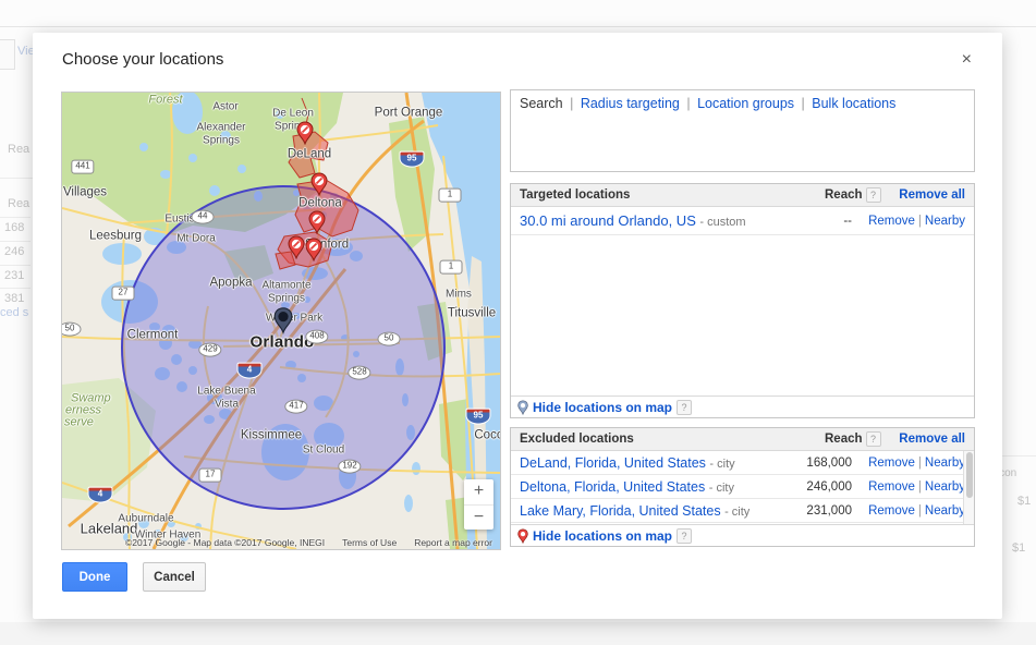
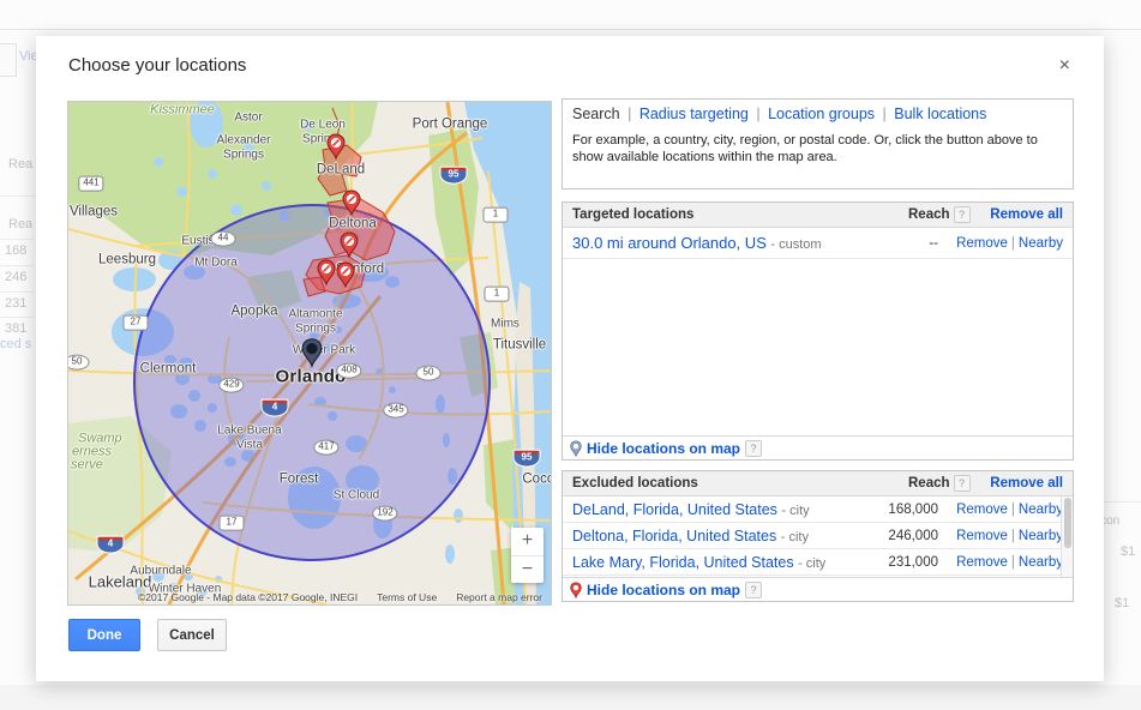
  Vie
  Rea
  Rea
  168
  246
  231
  381
  ced s
  $1
  $1
  Choose your locations
  ×
- Forest
+ Kissimmee
  Astor
  Alexander
  Springs
  De Leon
  Sprin
  Port Orange
  Villages
  Leesburg
  Eusti
  Mt Dora
  DeLand
  Deltona
  nford
  Apopka
  Altamonte
  Springs
  Orland
  Lake Buena
  Vista
- Kissimmee
+ Forest
  St Cloud
  Clermont
  Mims
  Titusville
  Swamp
  erness
  serve
  Lakeland
  Auburndale
  Winter Haven
  441
  44
  27
  50
  429
  408
  50
- 528
+ 345
  417
  4
  4
  17
  192
  95
  95
  1
  1
  +
  −
  ©2017 Google - Map data ©2017 Google, INEGI
  Terms of Use
  Report a map error
  Search | Radius targeting | Location groups | Bulk locations
+ For example, a country, city, region, or postal code. Or, click the button above to show available locations within the map area.
  Targeted locations
  Reach
  ?
  Remove all
  30.0 mi around Orlando, US - custom
  --
  Remove | Nearby
  Hide locations on map
  ?
  Excluded locations
  Reach
  ?
  Remove all
  DeLand, Florida, United States - city
  168,000
  Remove | Nearb
  Deltona, Florida, United States - city
  246,000
  Remove | Nearb
  Lake Mary, Florida, United States - city
  231,000
  Remove | Nearb
  Hide locations on map
  ?
  Done
  Cancel
